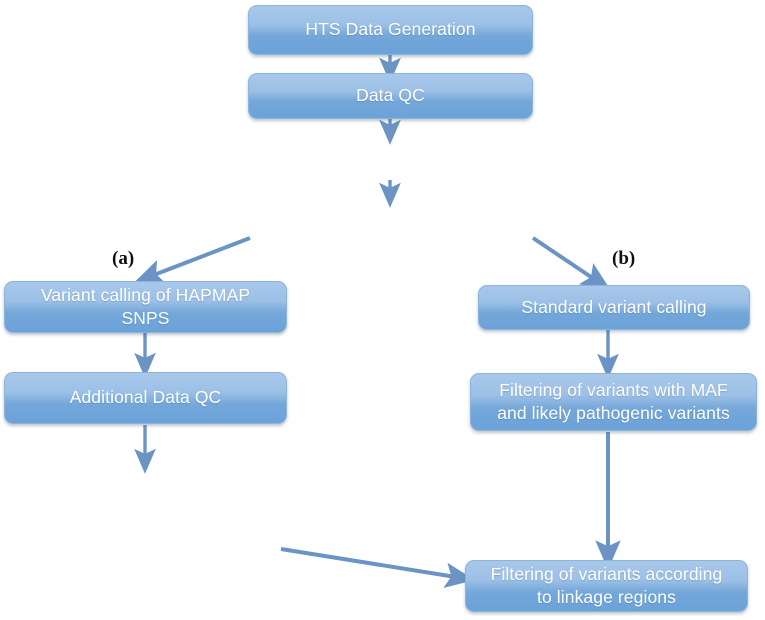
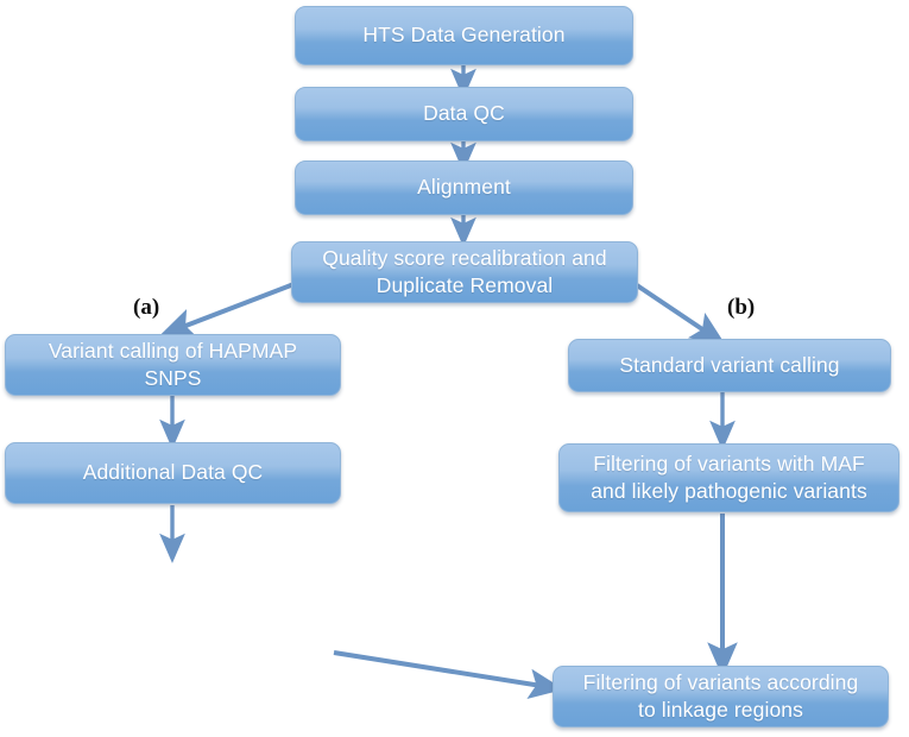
  HTS Data Generation
  Data QC
+ Alignment
+ Quality score recalibration and
+ Duplicate Removal
  (a)
  (b)
  Variant calling of HAPMAP
  SNPS
  Additional Data QC
  Standard variant calling
  Filtering of variants with MAF
  and likely pathogenic variants
  Filtering of variants according
  to linkage regions
